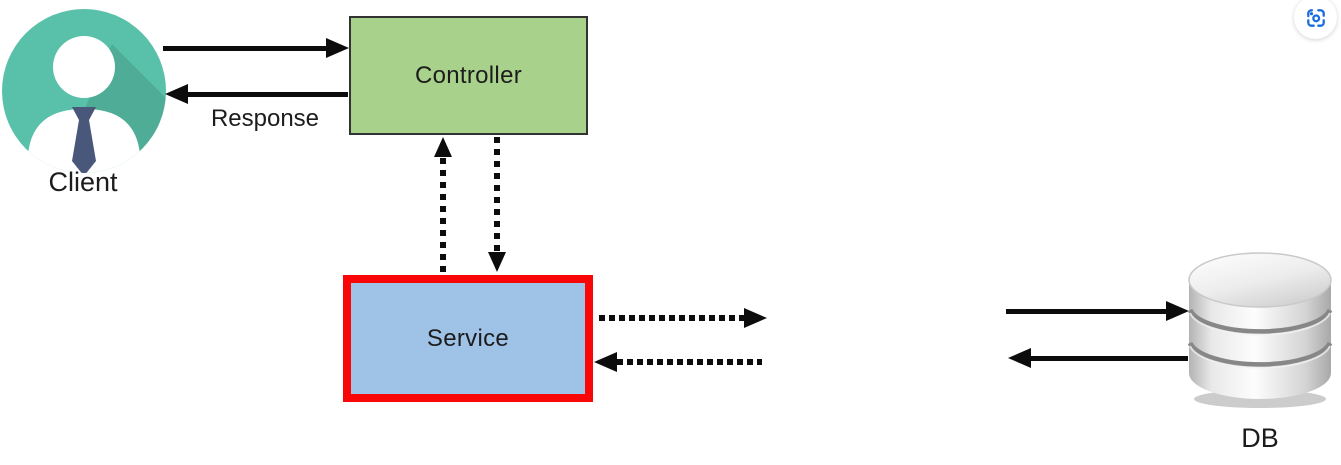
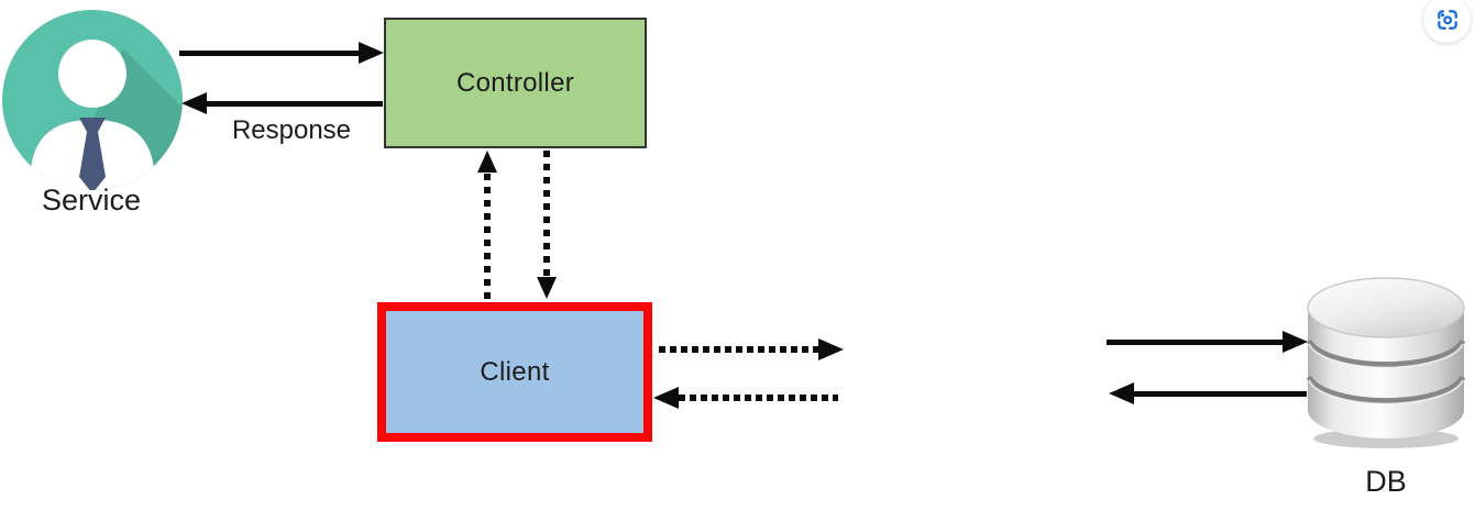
- Client
+ Service
  Response
  Controller
- Service
+ Client
  DB
